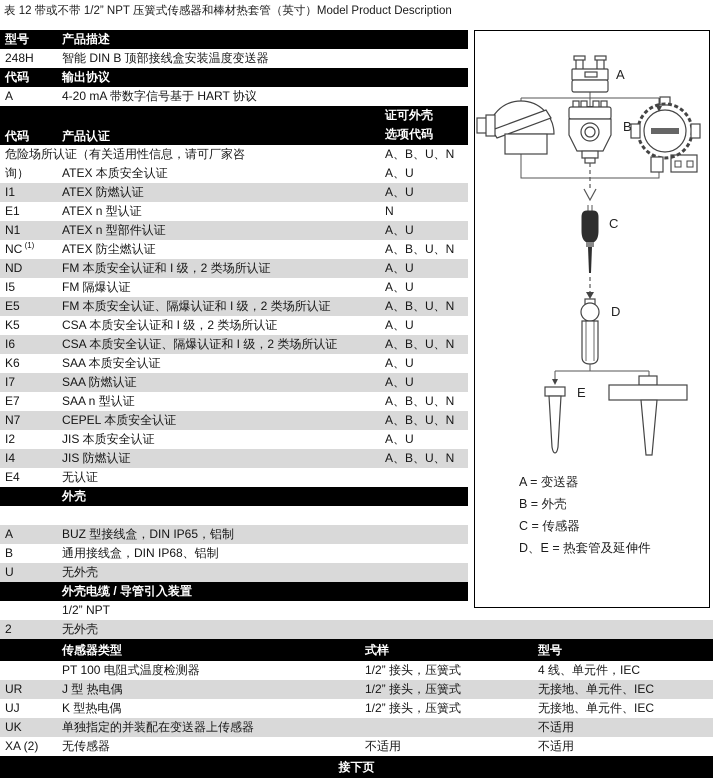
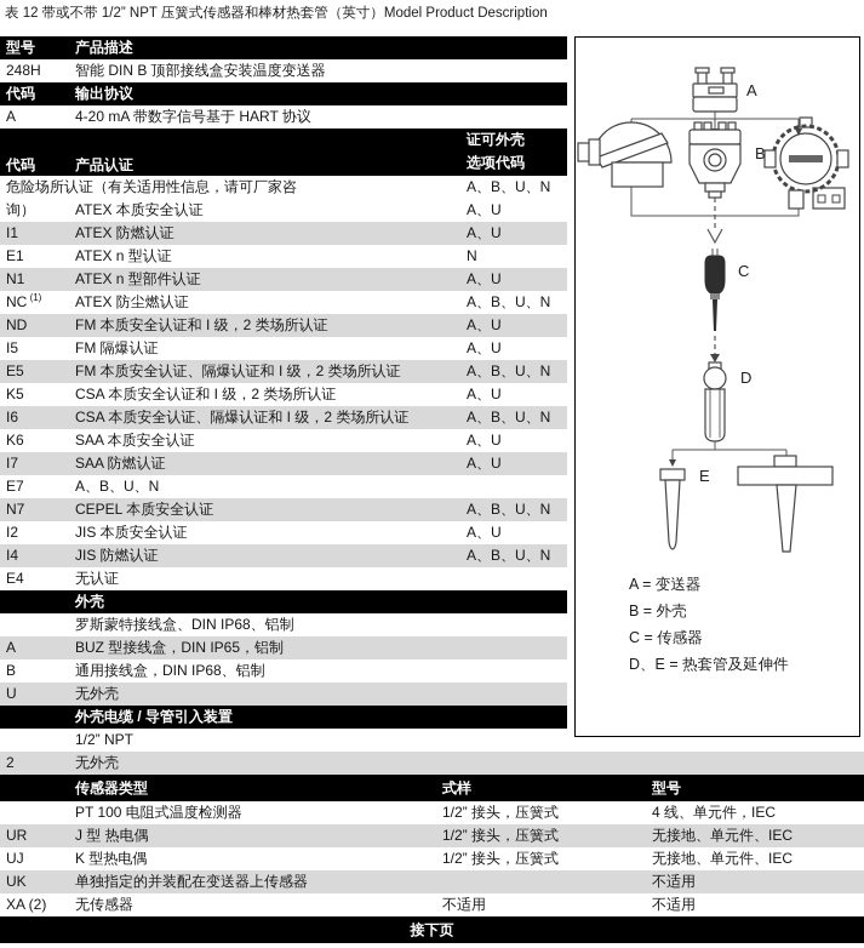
  表 12 带或不带 1/2” NPT 压簧式传感器和棒材热套管（英寸）Model Product Description
  型号
  产品描述
  248H
  智能 DIN B 顶部接线盒安装温度变送器
  代码
  输出协议
  A
  4-20 mA 带数字信号基于 HART 协议
  代码
  产品认证
  证可外壳
  选项代码
  危险场所认证（有关适用性信息，请可厂家咨
  A、B、U、N
  询）
  ATEX 本质安全认证
  A、U
  I1
  ATEX 防燃认证
  A、U
  E1
  ATEX n 型认证
  N
  N1
  ATEX n 型部件认证
  A、U
  NC (1)
  ATEX 防尘燃认证
  A、B、U、N
  ND
  FM 本质安全认证和 I 级，2 类场所认证
  A、U
  I5
  FM 隔爆认证
  A、U
  E5
  FM 本质安全认证、隔爆认证和 I 级，2 类场所认证
  A、B、U、N
  K5
  CSA 本质安全认证和 I 级，2 类场所认证
  A、U
  I6
  CSA 本质安全认证、隔爆认证和 I 级，2 类场所认证
  A、B、U、N
  K6
  SAA 本质安全认证
  A、U
  I7
  SAA 防燃认证
  A、U
  E7
- SAA n 型认证
  A、B、U、N
  N7
  CEPEL 本质安全认证
  A、B、U、N
  I2
  JIS 本质安全认证
  A、U
  I4
  JIS 防燃认证
  A、B、U、N
  E4
  无认证
  外壳
+ 罗斯蒙特接线盒、DIN IP68、铝制
  A
  BUZ 型接线盒，DIN IP65，铝制
  B
  通用接线盒，DIN IP68、铝制
  U
  无外壳
  外壳电缆 / 导管引入装置
  1/2” NPT
  2
  无外壳
  传感器类型
  式样
  型号
  PT 100 电阻式温度检测器
  1/2” 接头，压簧式
  4 线、单元件，IEC
  UR
  J 型 热电偶
  1/2” 接头，压簧式
  无接地、单元件、IEC
  UJ
  K 型热电偶
  1/2” 接头，压簧式
  无接地、单元件、IEC
  UK
  单独指定的并装配在变送器上传感器
  不适用
  XA (2)
  无传感器
  不适用
  不适用
  接下页
  A
  B
  C
  D
  E
  A = 变送器
  B = 外壳
  C = 传感器
  D、E = 热套管及延伸件
